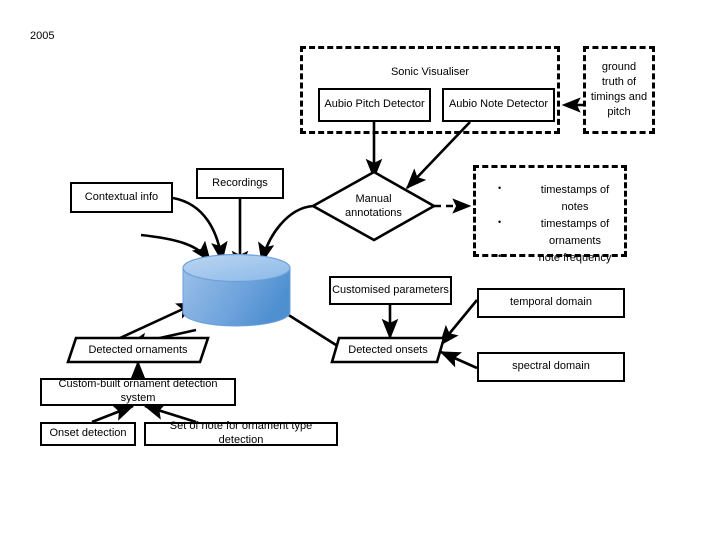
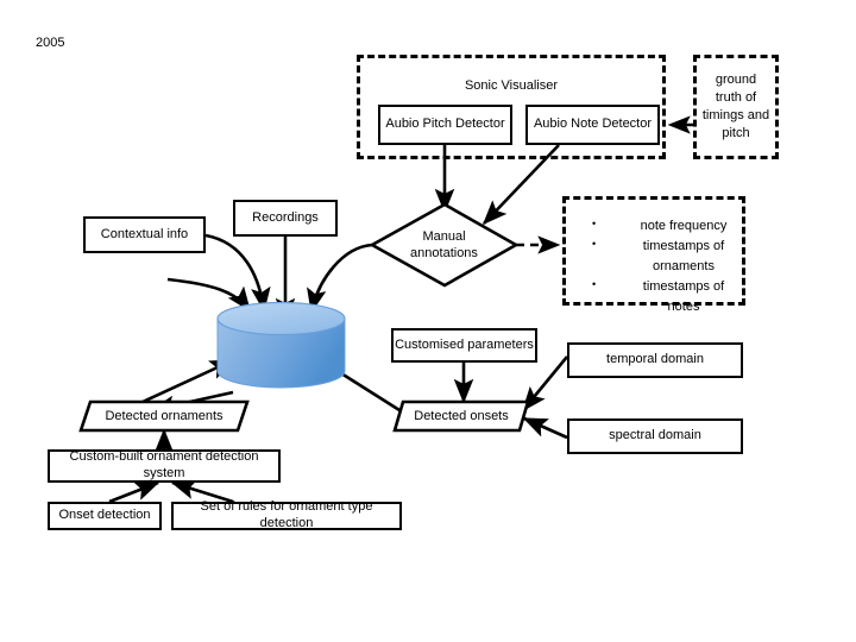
  2005
  Sonic Visualiser
  ground
  truth of
  timings and
  pitch
  Aubio Pitch Detector
  Aubio Note Detector
  Manual
  annotations
- timestamps of notes
+ note frequency
  timestamps of ornaments
- note frequency
+ timestamps of notes
  Recordings
  Contextual info
  Customised parameters
  temporal domain
  spectral domain
  Detected onsets
  Detected ornaments
  Custom-built ornament detection system
  Onset detection
- Set of note for ornament type detection
+ Set of rules for ornament type detection
